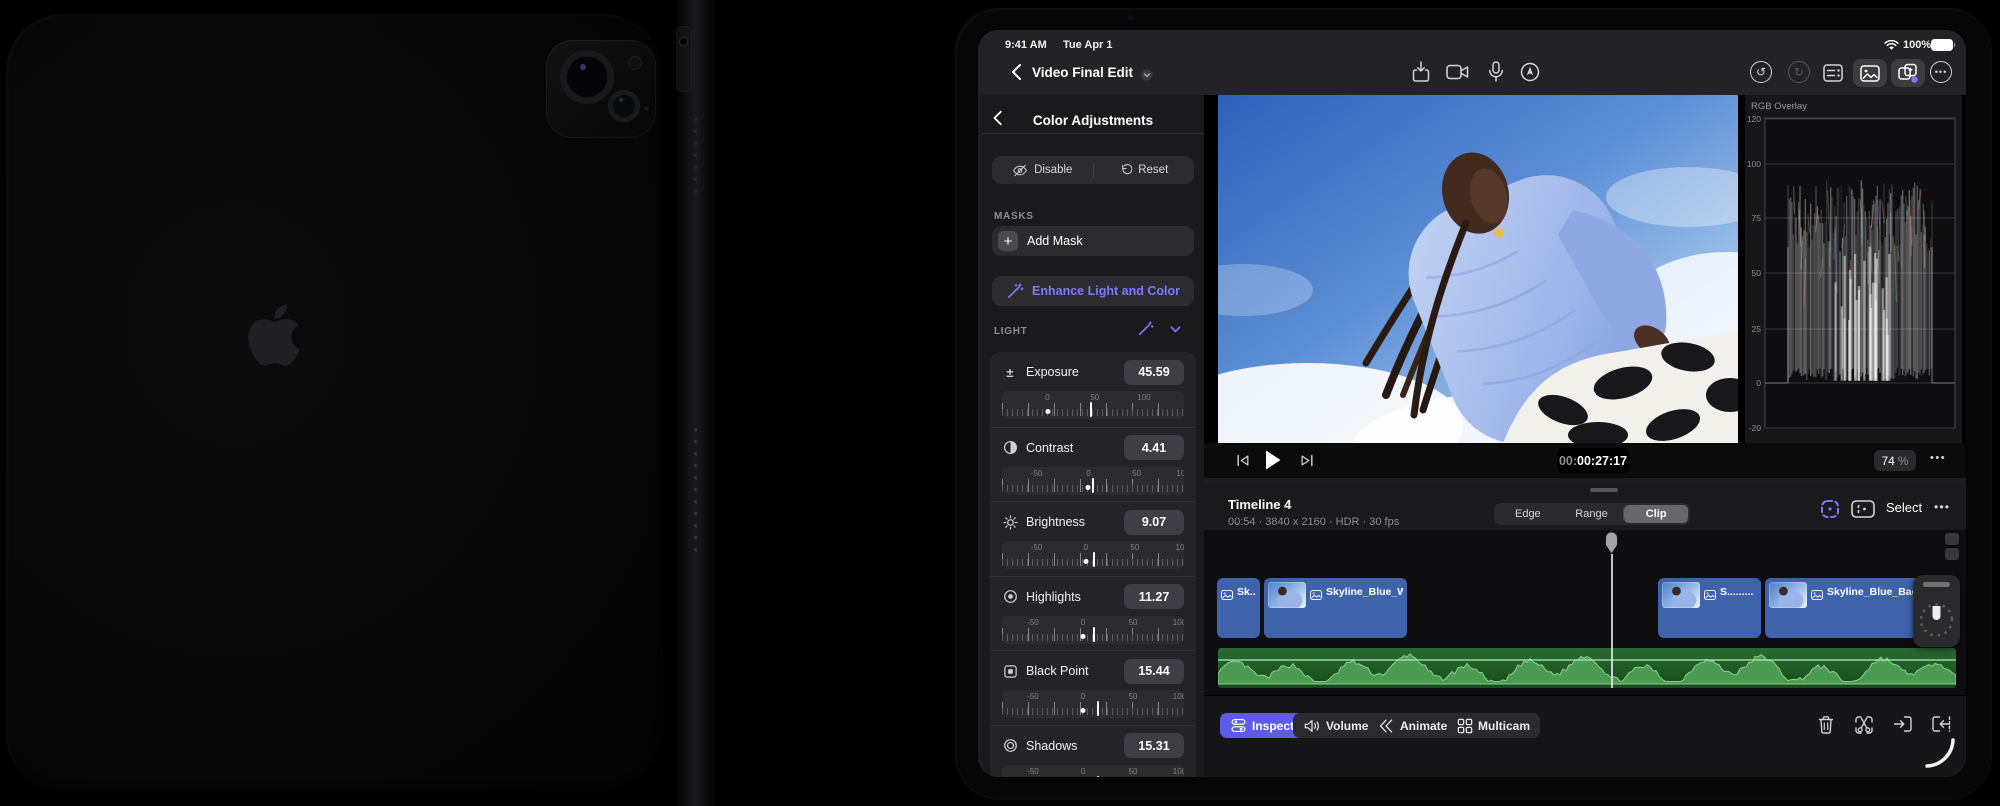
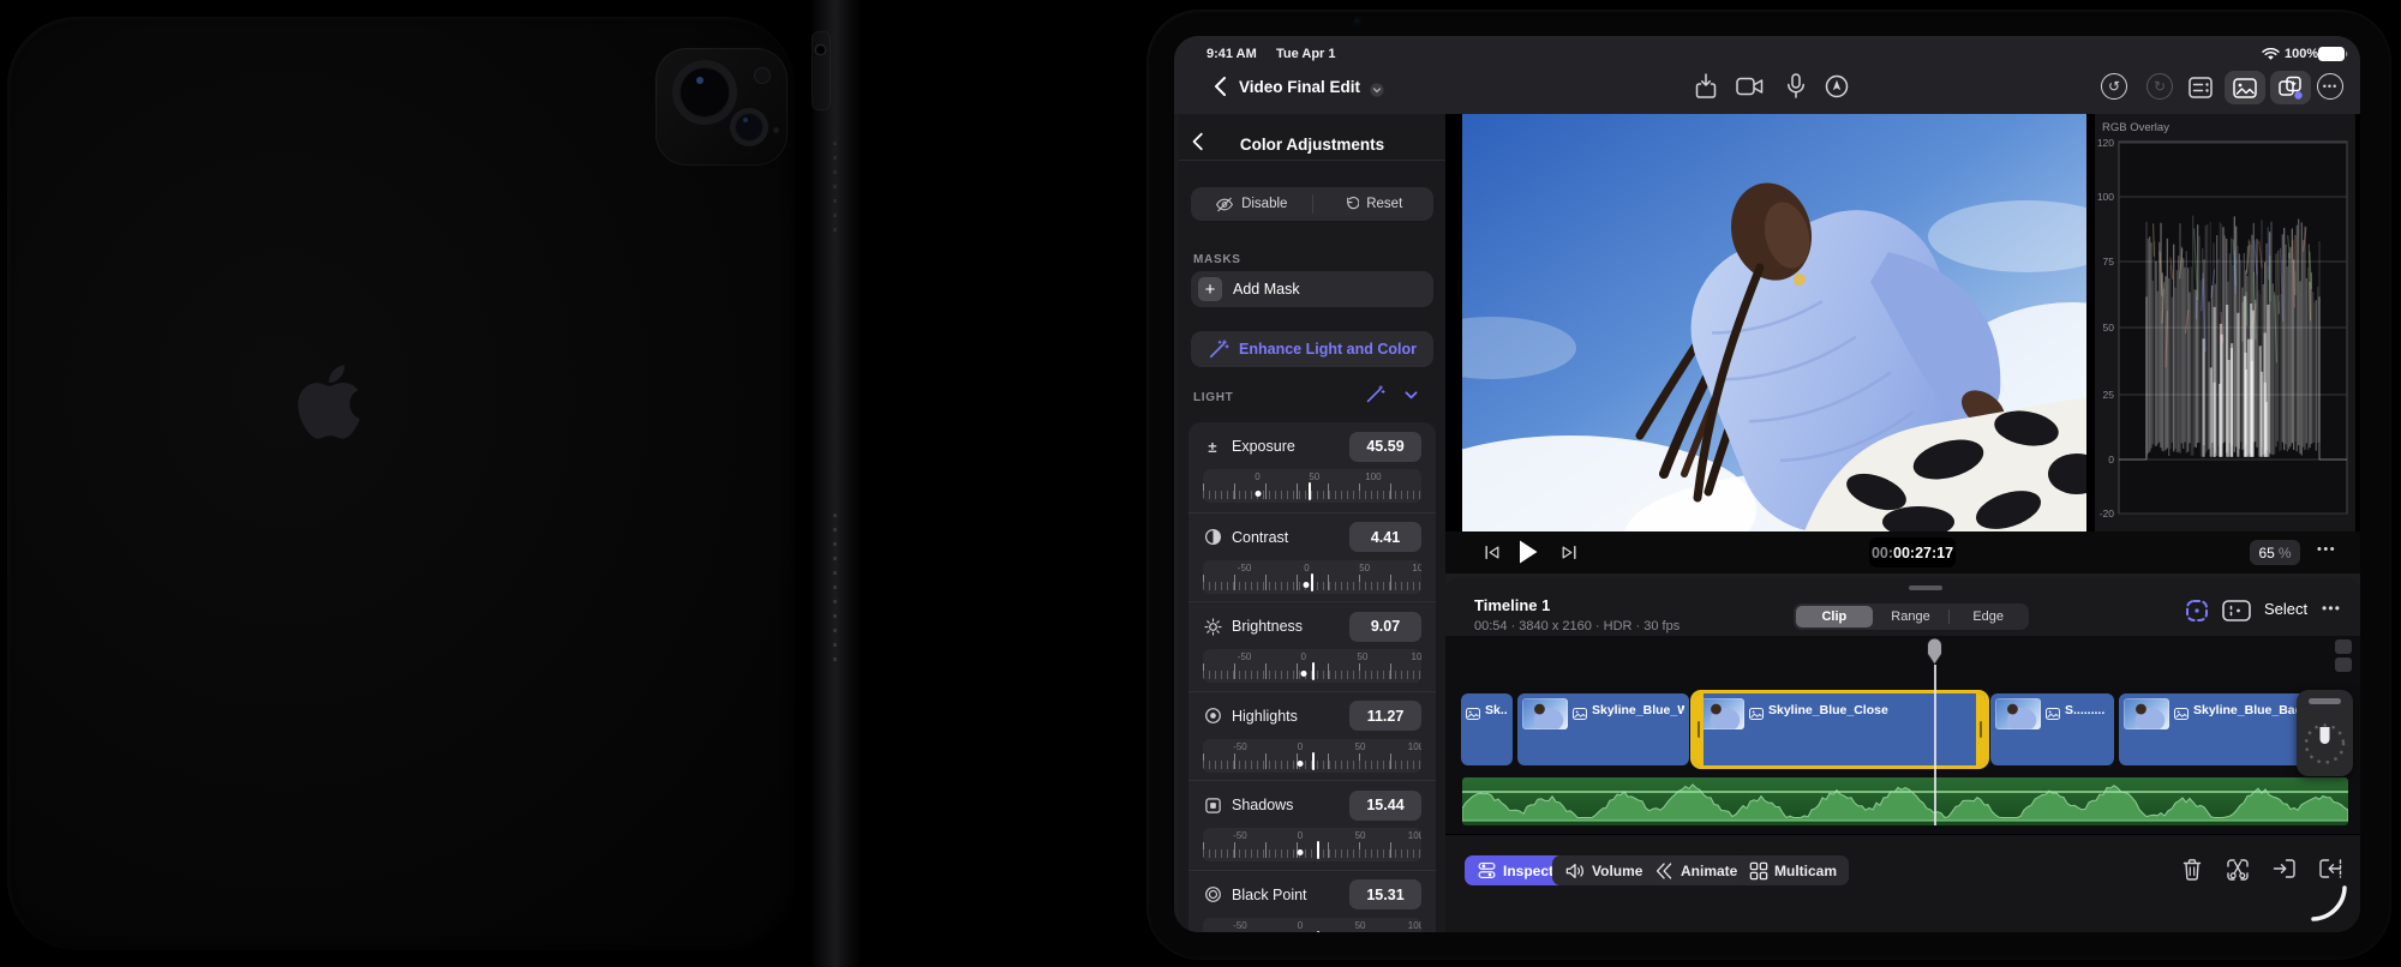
  9:41 AM
  Tue Apr 1
  100%
  Video Final Edit
  ↺
  ↻
  •••
  Color Adjustments
  Disable
  Reset
  MASKS
  +
  Add Mask
  Enhance Light and Color
  LIGHT
  ±
  Exposure
  45.59
  0
  50
  100
  Contrast
  4.41
  -50
  0
  50
  Brightness
  9.07
  -50
  0
  50
  Highlights
  11.27
  -50
  0
  50
  100
- Black Point
+ Shadows
  15.44
  -50
  0
  50
  100
- Shadows
+ Black Point
  15.31
  -50
  0
  50
  100
  00:
  00:27:17
- 74
+ 65
  %
  •••
  RGB Overlay
  120
  100
  75
  50
  25
  0
  -20
- Timeline 4
+ Timeline 1
  00:54 · 3840 x 2160 · HDR · 30 fps
- Edge
+ Clip
  Range
- Clip
+ Edge
  Select
  •••
  Skyline_Blue_W
+ Skyline_Blue_Close
  S.........
  Skyline_Blue_Ba
  Inspec
  Volume
  Animate
  Multicam
